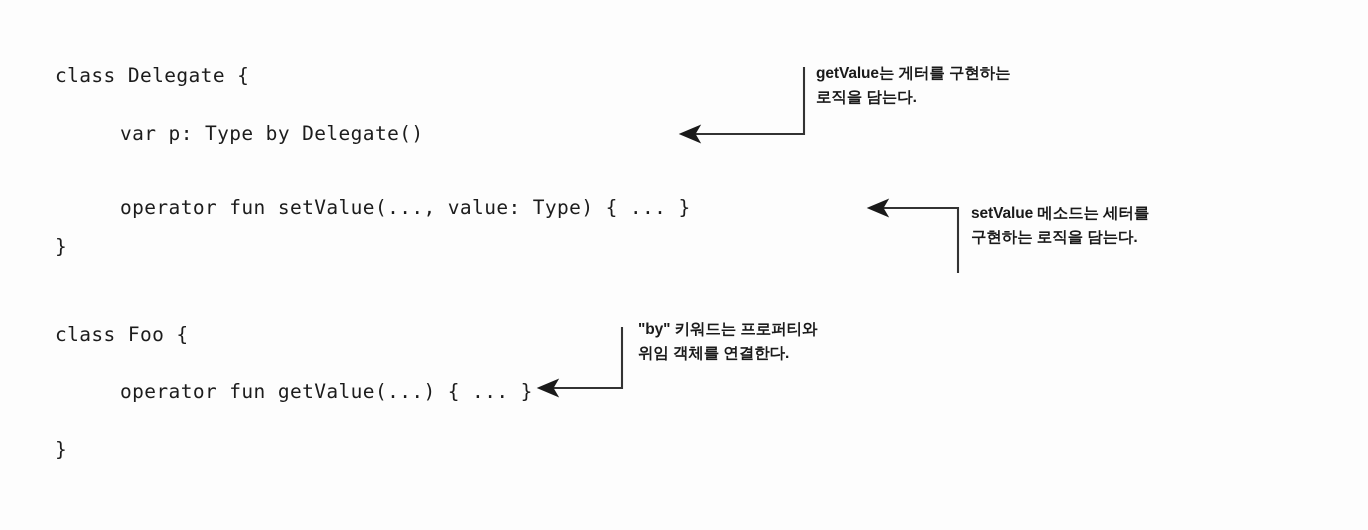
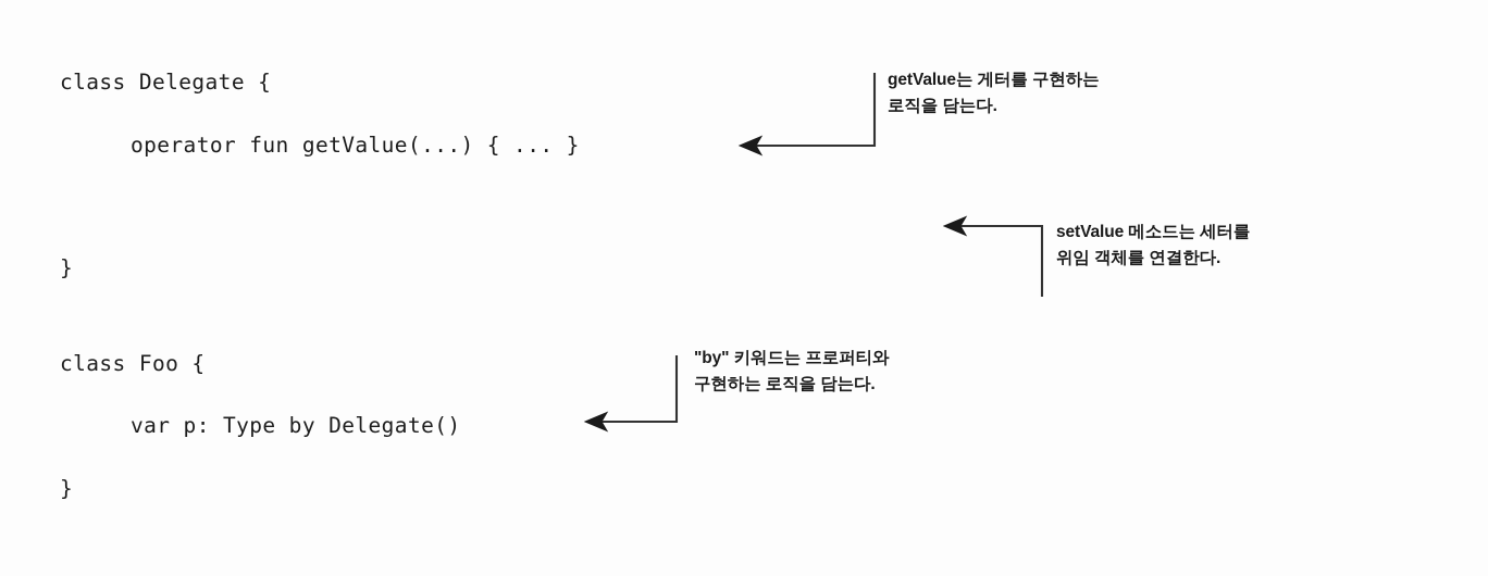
  class Delegate {
- var p: Type by Delegate()
+ operator fun getValue(...) { ... }
- operator fun setValue(..., value: Type) { ... }
  }
  class Foo {
- operator fun getValue(...) { ... }
+ var p: Type by Delegate()
  }
  getValue는 게터를 구현하는
  로직을 담는다.
  setValue 메소드는 세터를
- 구현하는 로직을 담는다.
+ 위임 객체를 연결한다.
  "by" 키워드는 프로퍼티와
- 위임 객체를 연결한다.
+ 구현하는 로직을 담는다.
